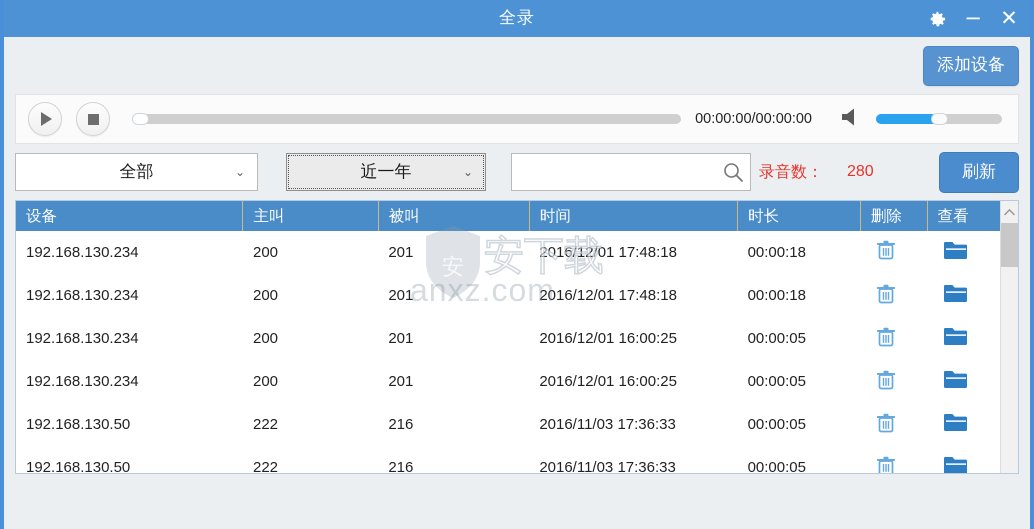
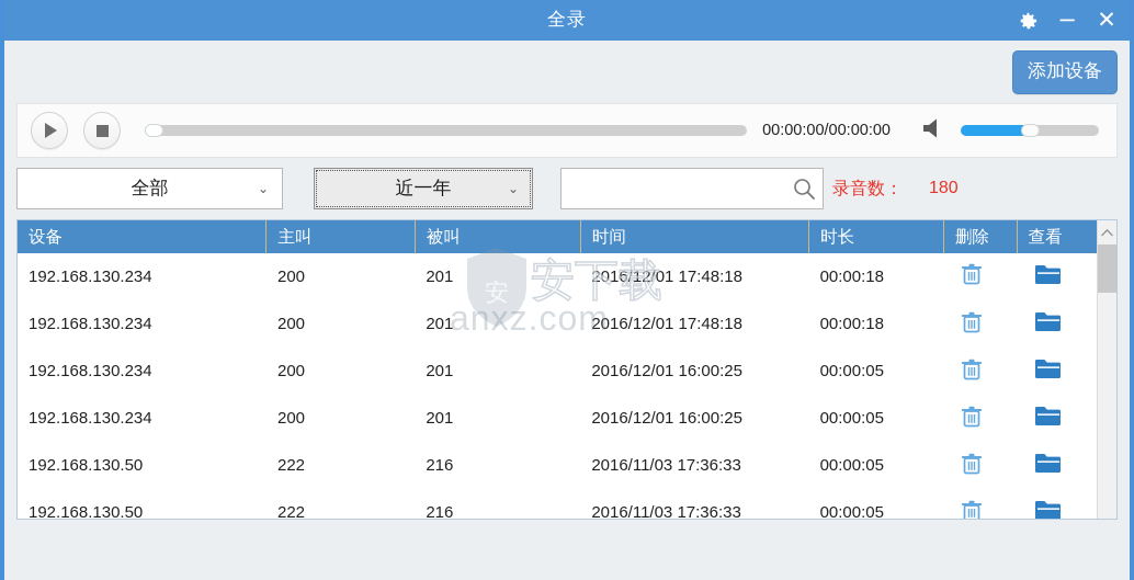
  全录
  −
  ✕
  添加设备
  00:00:00/00:00:00
  全部
  ⌄
  近一年
  ⌄
  录音数：
- 280
+ 180
- 刷新
  设备	主叫	被叫	时间	时长	删除	查看
  192.168.130.234	200	201	2016/12/01 17:48:18	00:00:18
  192.168.130.234	200	201	2016/12/01 17:48:18	00:00:18
  192.168.130.234	200	201	2016/12/01 16:00:25	00:00:05
  192.168.130.234	200	201	2016/12/01 16:00:25	00:00:05
  192.168.130.50	222	216	2016/11/03 17:36:33	00:00:05
  192.168.130.50	222	216	2016/11/03 17:36:33	00:00:05
  安
  安下载
  anxz.com
